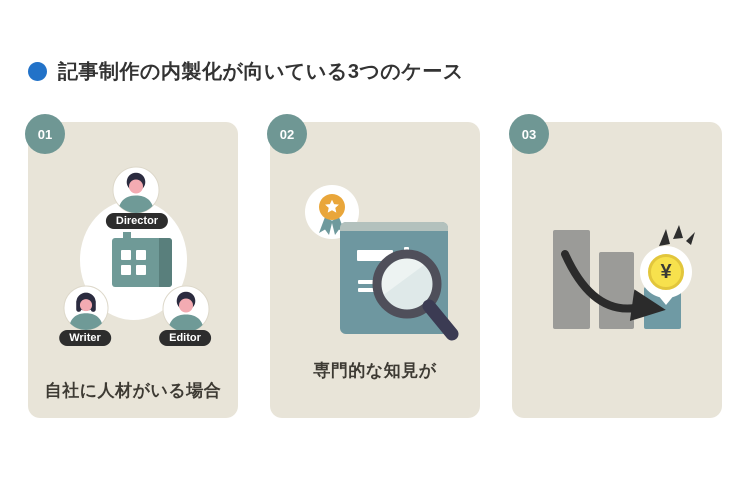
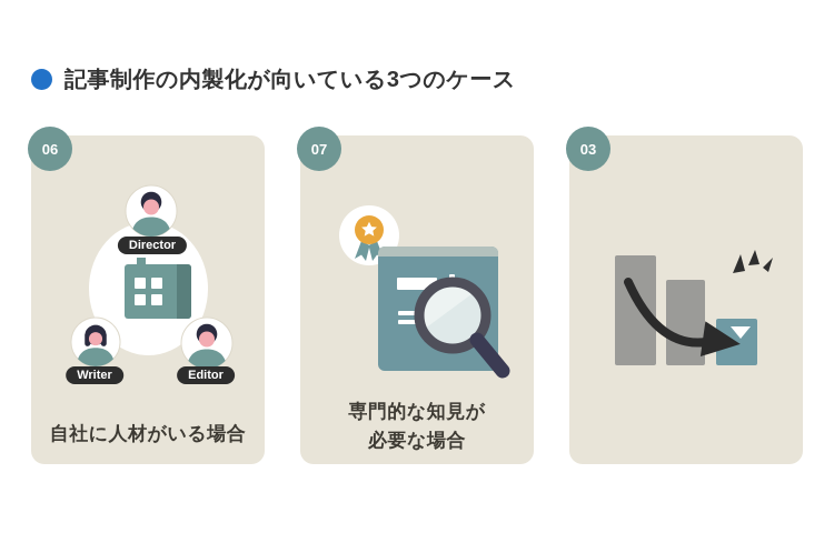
  記事制作の内製化が向いている3つのケース
- 01
+ 06
  Director
  Writer
  Editor
  自社に人材がいる場合
- 02
+ 07
  専門的な知見が
+ 必要な場合
  03
- ¥
